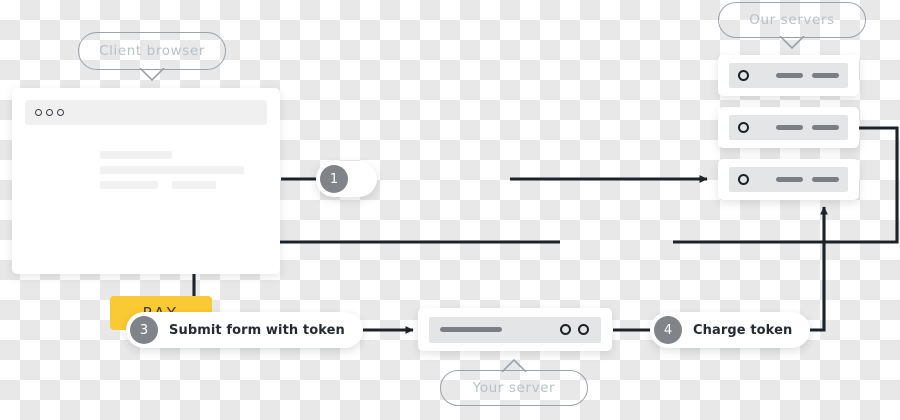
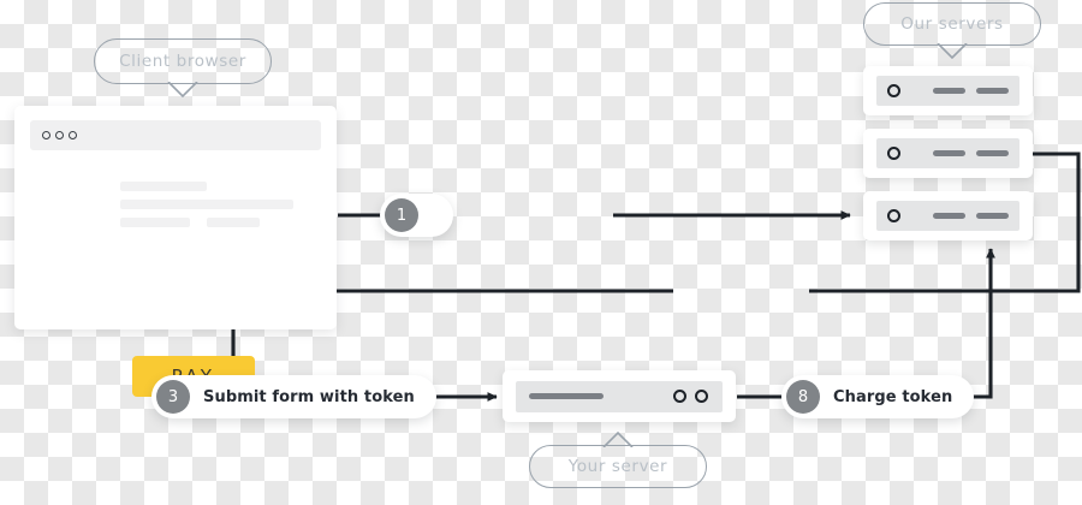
  Client browser
  Our servers
  Your server
  1
  3
  Submit form with token
- 4
+ 8
  Charge token
